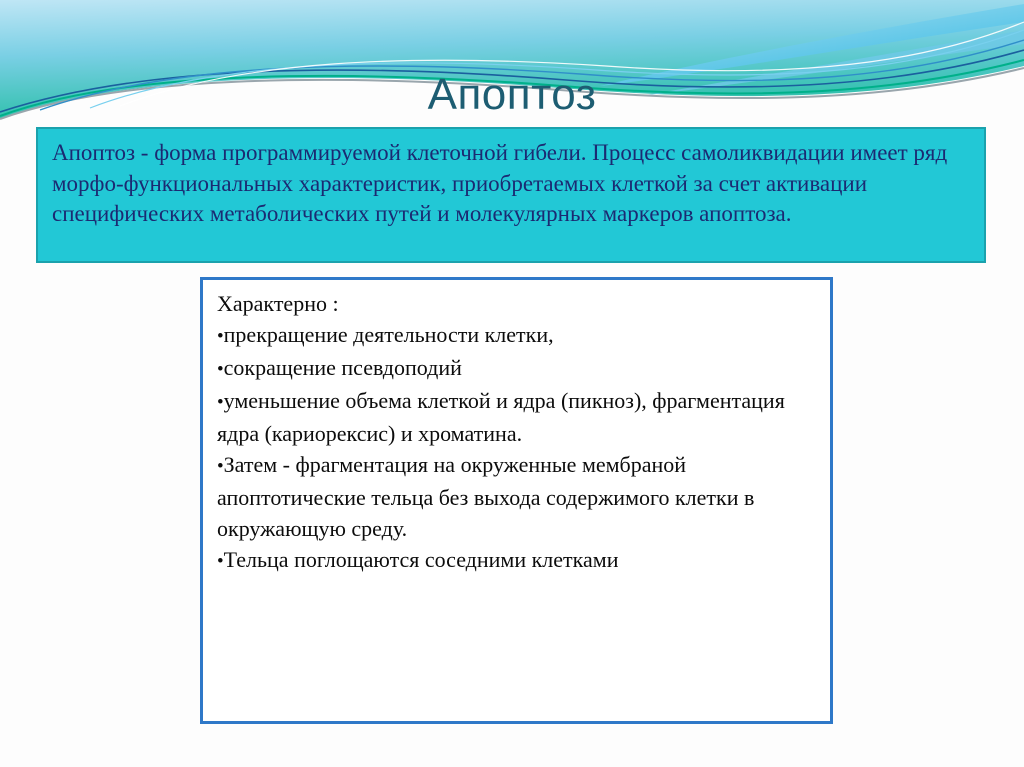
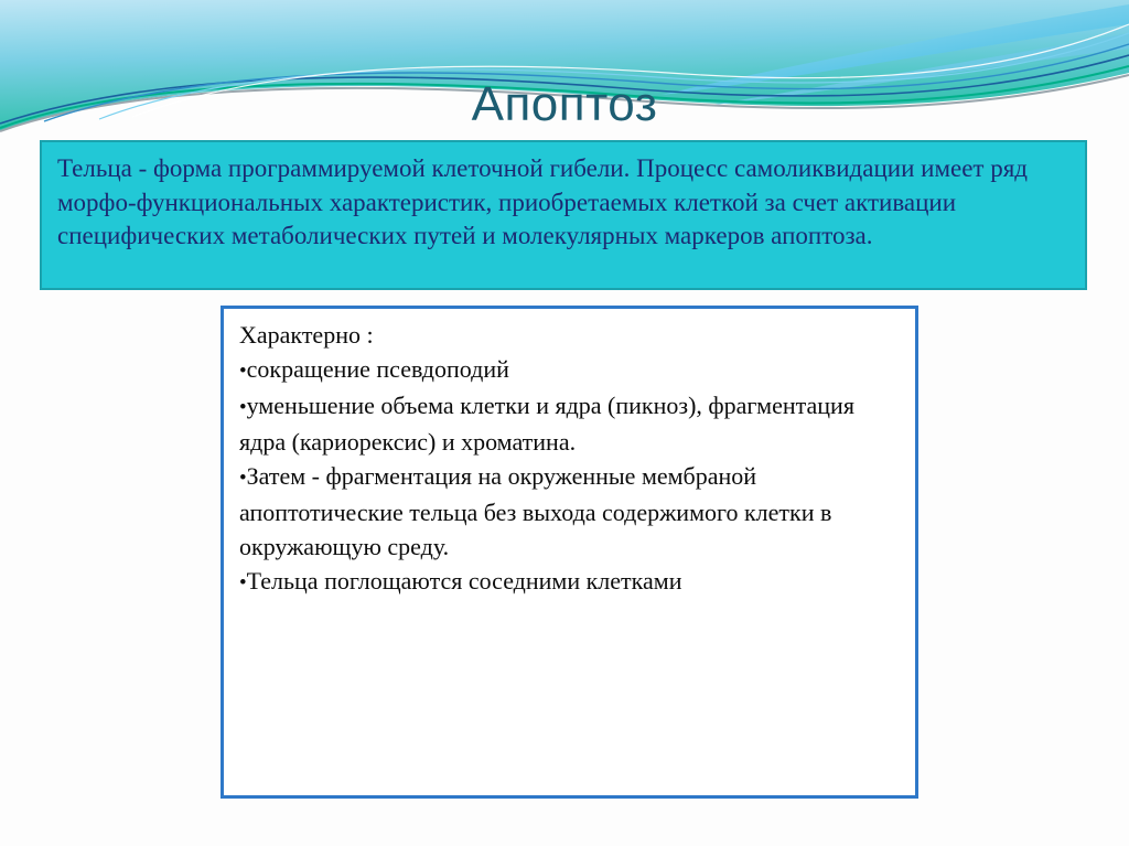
  Апоптоз
- Апоптоз - форма программируемой клеточной гибели. Процесс самоликвидации имеет ряд морфо-функциональных характеристик, приобретаемых клеткой за счет активации специфических метаболических путей и молекулярных маркеров апоптоза.
+ Тельца - форма программируемой клеточной гибели. Процесс самоликвидации имеет ряд морфо-функциональных характеристик, приобретаемых клеткой за счет активации специфических метаболических путей и молекулярных маркеров апоптоза.
  Характерно :
- •прекращение деятельности клетки,
  •сокращение псевдоподий
- •уменьшение объема клеткой и ядра (пикноз), фрагментация ядра (кариорексис) и хроматина.
+ •уменьшение объема клетки и ядра (пикноз), фрагментация ядра (кариорексис) и хроматина.
  •Затем - фрагментация на окруженные мембраной апоптотические тельца без выхода содержимого клетки в окружающую среду.
  •Тельца поглощаются соседними клетками
